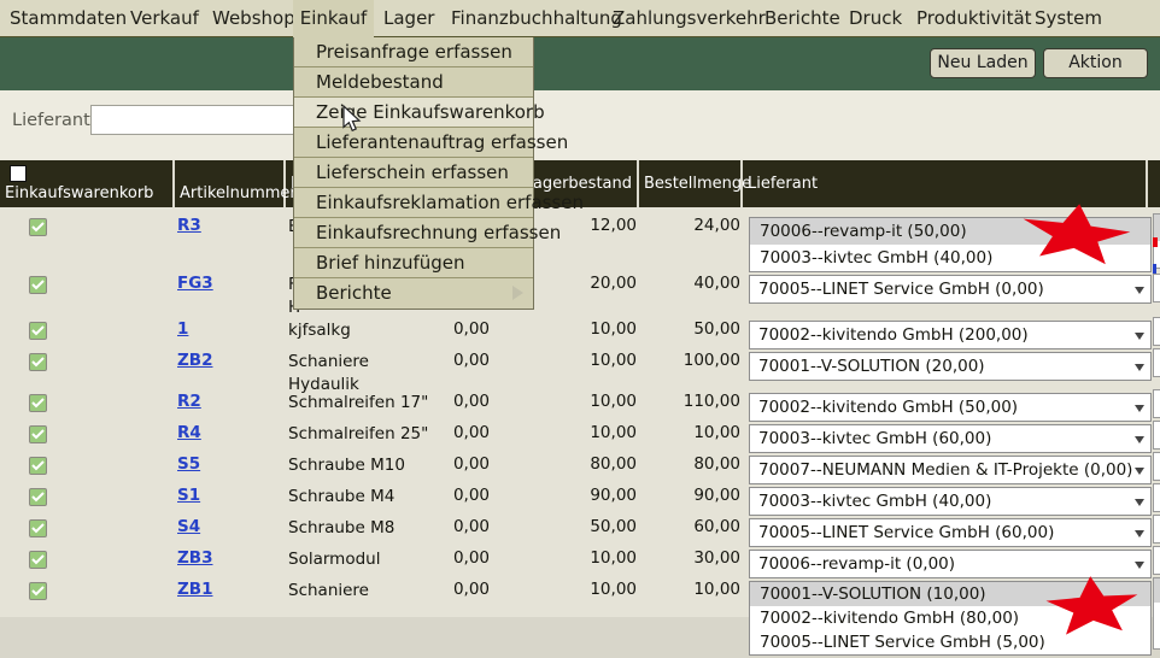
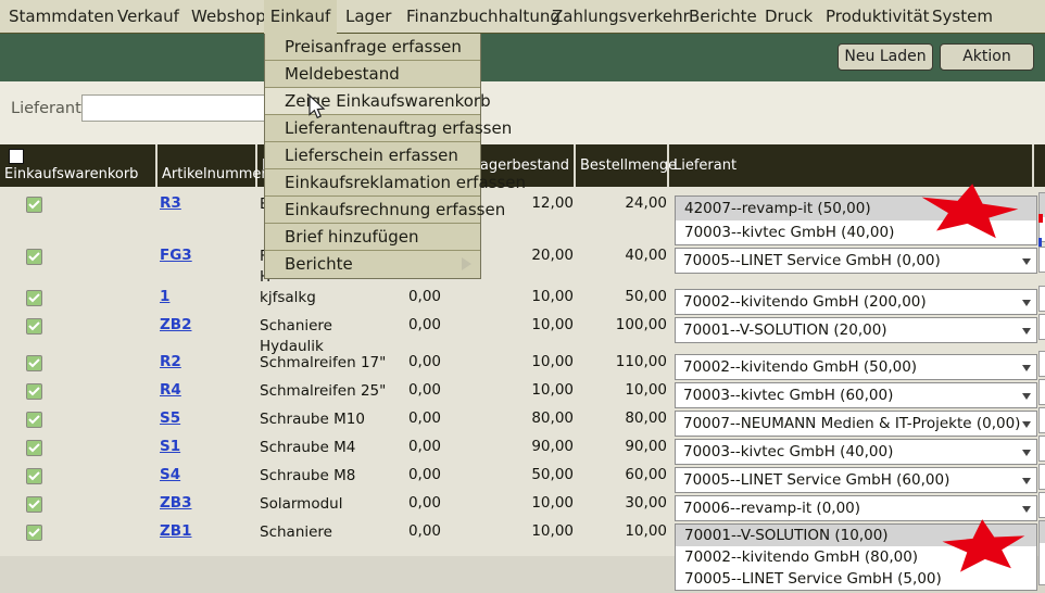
  Stammdaten
  Verkauf
  Webshop
  Einkauf
  Lager
  Finanzbuchhaltung
  Zahlungsverkehr
  Berichte
  Druck
  Produktivität
  System
  Neu Laden
  Aktion
  Lieferant
  Einkaufswarenkorb
  Artikelnumme
  agerbestand
  Bestellmenge
  Lieferant
  R3
  12,00
  24,00
- 70006--revamp-it (50,00)
+ 42007--revamp-it (50,00)
  70003--kivtec GmbH (40,00)
  FG3
  20,00
  40,00
  70005--LINET Service GmbH (0,00)
  1
  kjfsalkg
  0,00
  10,00
  50,00
  70002--kivitendo GmbH (200,00)
  ZB2
  Schaniere
  Hydaulik
  0,00
  10,00
  100,00
  70001--V-SOLUTION (20,00)
  R2
  Schmalreifen 17"
  0,00
  10,00
  110,00
  70002--kivitendo GmbH (50,00)
  R4
  Schmalreifen 25"
  0,00
  10,00
  10,00
  70003--kivtec GmbH (60,00)
  S5
  Schraube M10
  0,00
  80,00
  80,00
  70007--NEUMANN Medien & IT-Projekte (0,00)
  S1
  Schraube M4
  0,00
  90,00
  90,00
  70003--kivtec GmbH (40,00)
  S4
  Schraube M8
  0,00
  50,00
  60,00
  70005--LINET Service GmbH (60,00)
  ZB3
  Solarmodul
  0,00
  10,00
  30,00
  70006--revamp-it (0,00)
  ZB1
  Schaniere
  0,00
  10,00
  10,00
  70001--V-SOLUTION (10,00)
  70002--kivitendo GmbH (80,00)
  70005--LINET Service GmbH (5,00)
  Preisanfrage erfassen
  Meldebestand
  Zeie Einkaufswarenkorb
  Lieferantenauftrag erfassen
  Lieferschein erfassen
  Einkaufsreklamation erfassen
  Einkaufsrechnung erfassen
  Brief hinzufügen
  Berichte
